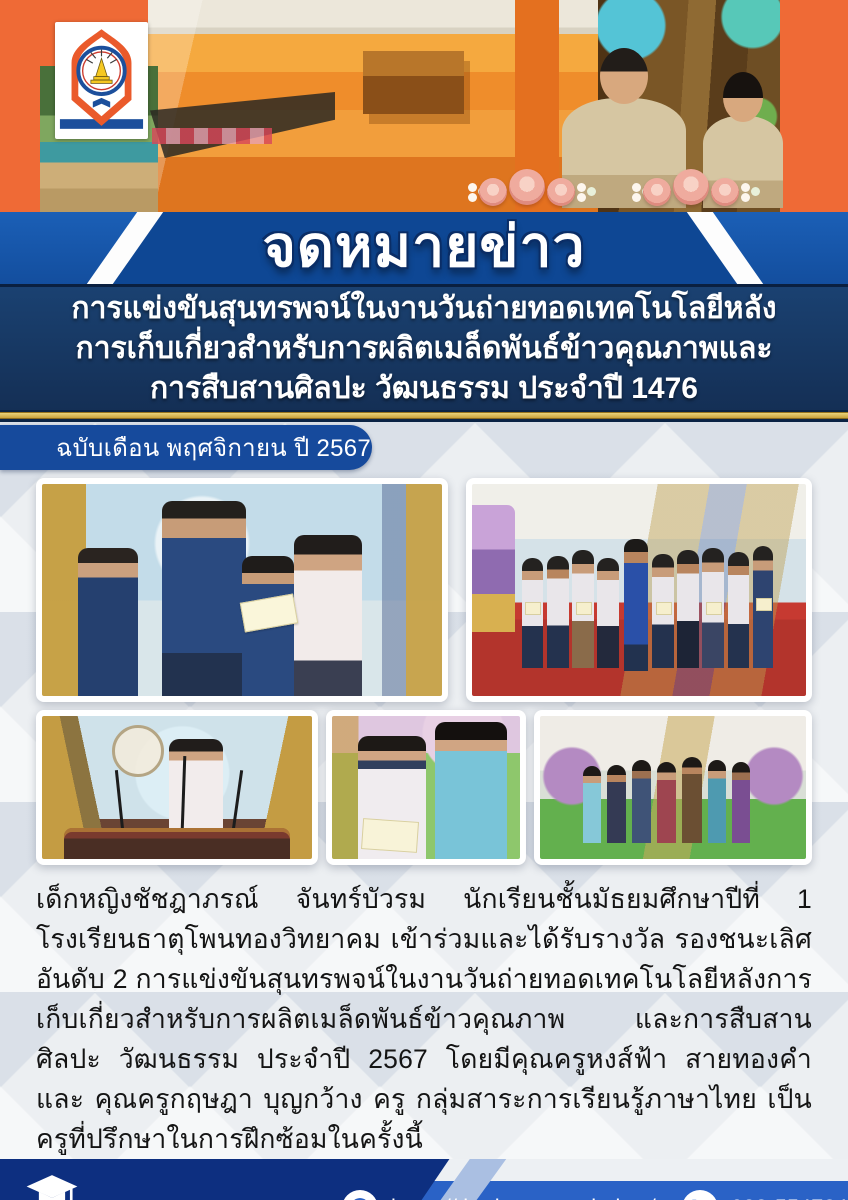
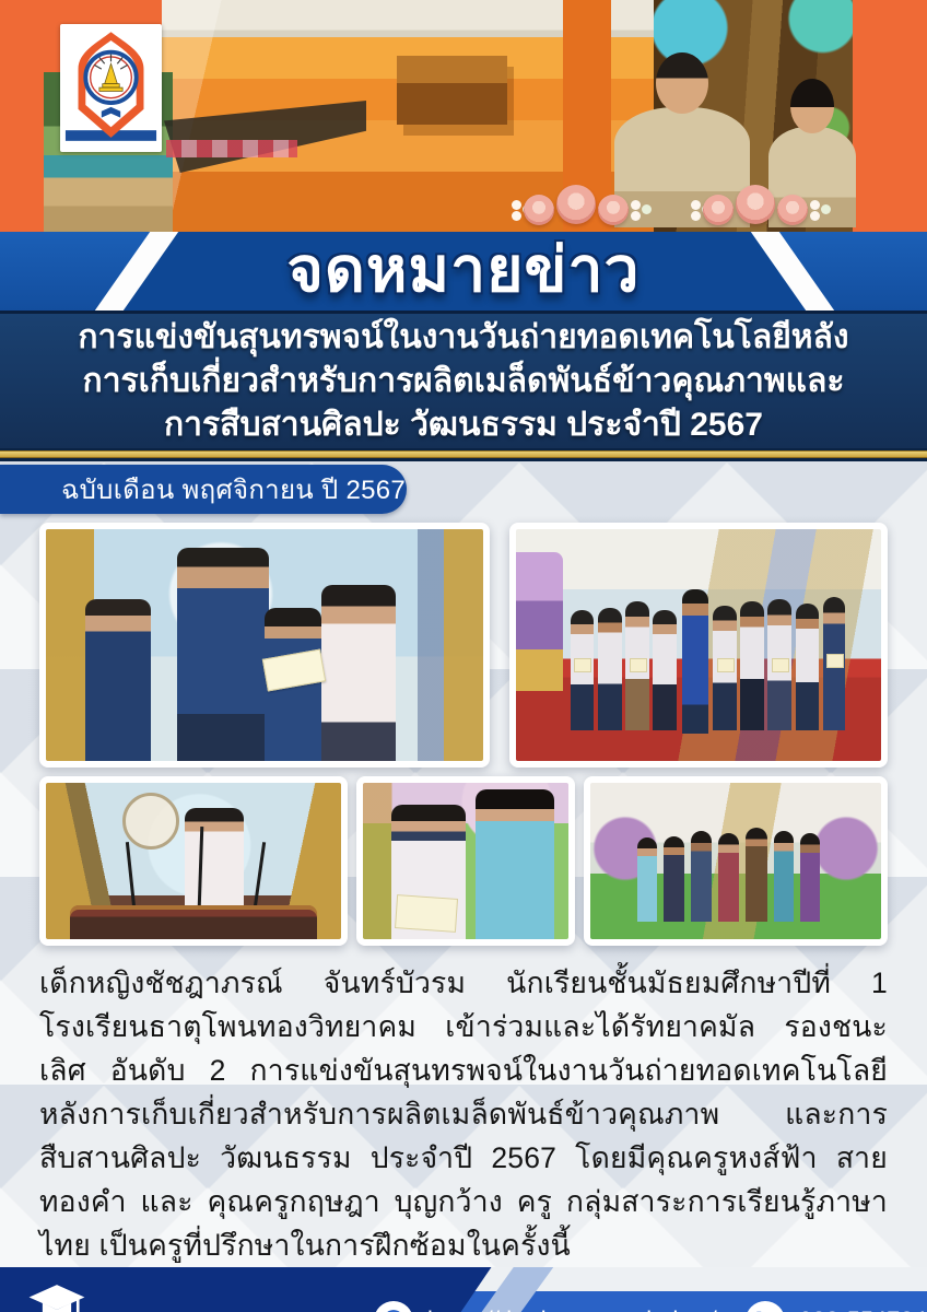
  จดหมายข่าว
  การแข่งขันสุนทรพจน์ในงานวันถ่ายทอดเทคโนโลยีหลัง
  การเก็บเกี่ยวสำหรับการผลิตเมล็ดพันธ์ข้าวคุณภาพและ
- การสืบสานศิลปะ วัฒนธรรม ประจำปี 1476
+ การสืบสานศิลปะ วัฒนธรรม ประจำปี 2567
  ฉบับเดือน พฤศจิกายน ปี 2567
- เด็กหญิงชัชฎาภรณ์ จันทร์บัวรม นักเรียนชั้นมัธยมศึกษาปีที่ 1 โรงเรียนธาตุโพนทองวิทยาคม เข้าร่วมและได้รับรางวัล รองชนะเลิศ อันดับ 2 การแข่งขันสุนทรพจน์ในงานวันถ่ายทอดเทคโนโลยีหลังการเก็บเกี่ยวสำหรับการผลิตเมล็ดพันธ์ข้าวคุณภาพ และการสืบสานศิลปะ วัฒนธรรม ประจำปี 2567 โดยมีคุณครูหงส์ฟ้า สายทองคำ และ คุณครูกฤษฎา บุญกว้าง ครู กลุ่มสาระการเรียนรู้ภาษาไทย เป็นครูที่ปรึกษาในการฝึกซ้อมในครั้งนี้
+ เด็กหญิงชัชฎาภรณ์ จันทร์บัวรม นักเรียนชั้นมัธยมศึกษาปีที่ 1 โรงเรียนธาตุโพนทองวิทยาคม เข้าร่วมและได้รัทยาคมัล รองชนะเลิศ อันดับ 2 การแข่งขันสุนทรพจน์ในงานวันถ่ายทอดเทคโนโลยีหลังการเก็บเกี่ยวสำหรับการผลิตเมล็ดพันธ์ข้าวคุณภาพ และการสืบสานศิลปะ วัฒนธรรม ประจำปี 2567 โดยมีคุณครูหงส์ฟ้า สายทองคำ และ คุณครูกฤษฎา บุญกว้าง ครู กลุ่มสาระการเรียนรู้ภาษาไทย เป็นครูที่ปรึกษาในการฝึกซ้อมในครั้งนี้
